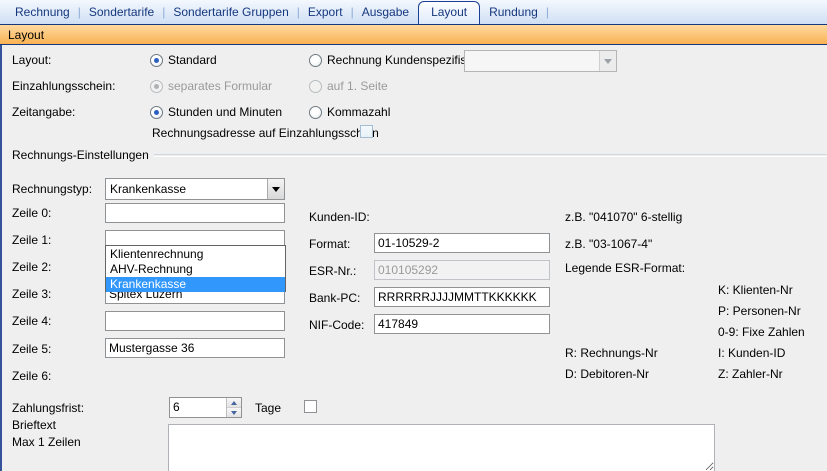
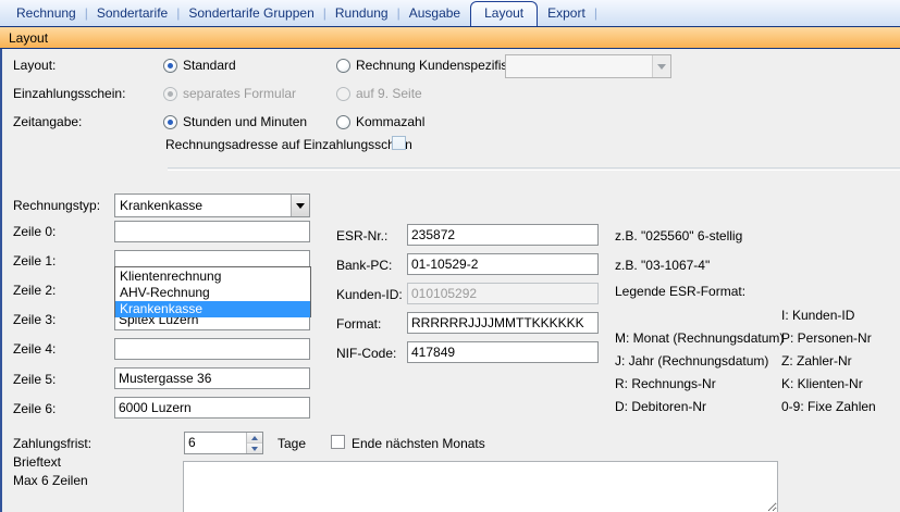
  Rechnung
  |
  Sondertarife
  |
  Sondertarife Gruppen
  |
- Export
+ Rundung
  |
  Ausgabe
  Layout
- Rundung
+ Export
  |
  Layout
  Layout:
  Standard
  Rechnung Kundenspezifi
  Einzahlungsschein:
  separates Formular
- auf 1. Seite
+ auf 9. Seite
  Zeitangabe:
  Stunden und Minuten
  Kommazahl
  Rechnungsadresse auf Einzahlungsscn
- Rechnungs-Einstellungen
  Rechnungstyp:
  Krankenkasse
  Zeile 0:
  Zeile 1:
  Zeile 2:
  Zeile 3:
  Zeile 4:
  Zeile 5:
  Zeile 6:
  Spitex Luzern
  Mustergasse 36
+ 6000 Luzern
  Klientenrechnung
  AHV-Rechnung
  Krankenkasse
- Kunden-ID:
+ ESR-Nr.:
+ 235872
- z.B. "041070" 6-stellig
+ z.B. "025560" 6-stellig
- Format:
+ Bank-PC:
  01-10529-2
  z.B. "03-1067-4"
- ESR-Nr.:
+ Kunden-ID:
  010105292
- Bank-PC:
+ Format:
  RRRRRRJJJJMMTTKKKKKK
  NIF-Code:
  417849
  Legende ESR-Format:
+ M: Monat (Rechnungsdatum)
+ J: Jahr (Rechnungsdatum)
  R: Rechnungs-Nr
  D: Debitoren-Nr
- K: Klienten-Nr
+ I: Kunden-ID
  P: Personen-Nr
- 0-9: Fixe Zahlen
+ Z: Zahler-Nr
- I: Kunden-ID
+ K: Klienten-Nr
- Z: Zahler-Nr
+ 0-9: Fixe Zahlen
  Zahlungsfrist:
  6
  Tage
+ Ende nächsten Monats
  Brieftext
- Max 1 Zeilen
+ Max 6 Zeilen
